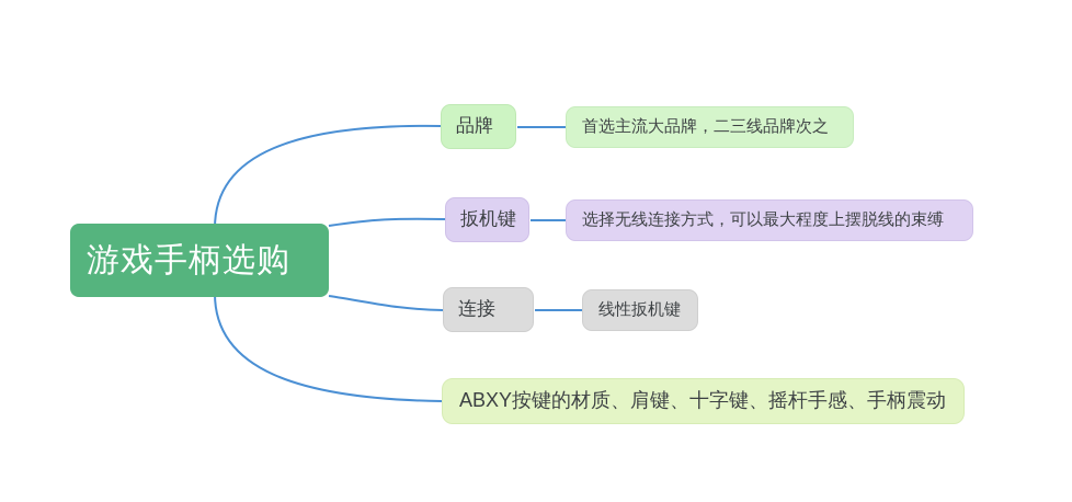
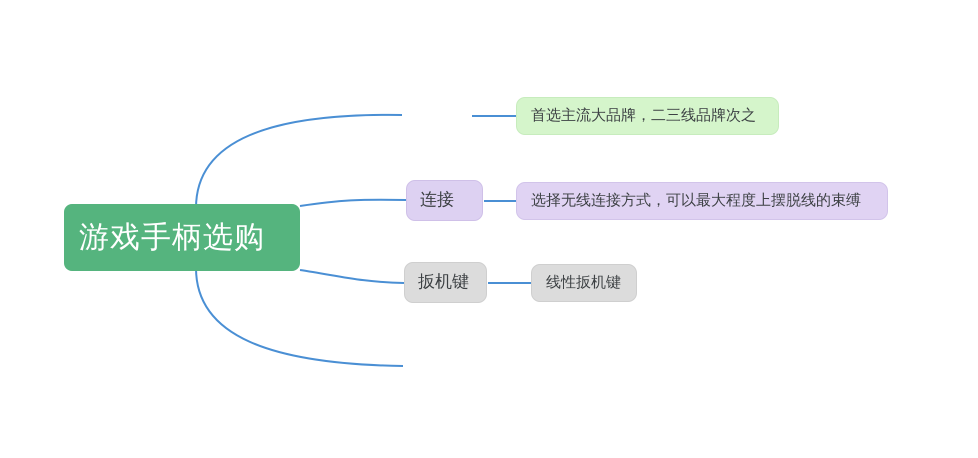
  游戏手柄选购
- 品牌
  首选主流大品牌，二三线品牌次之
- 扳机键
+ 连接
  选择无线连接方式，可以最大程度上摆脱线的束缚
- 连接
+ 扳机键
  线性扳机键
- ABXY按键的材质、肩键、十字键、摇杆手感、手柄震动
